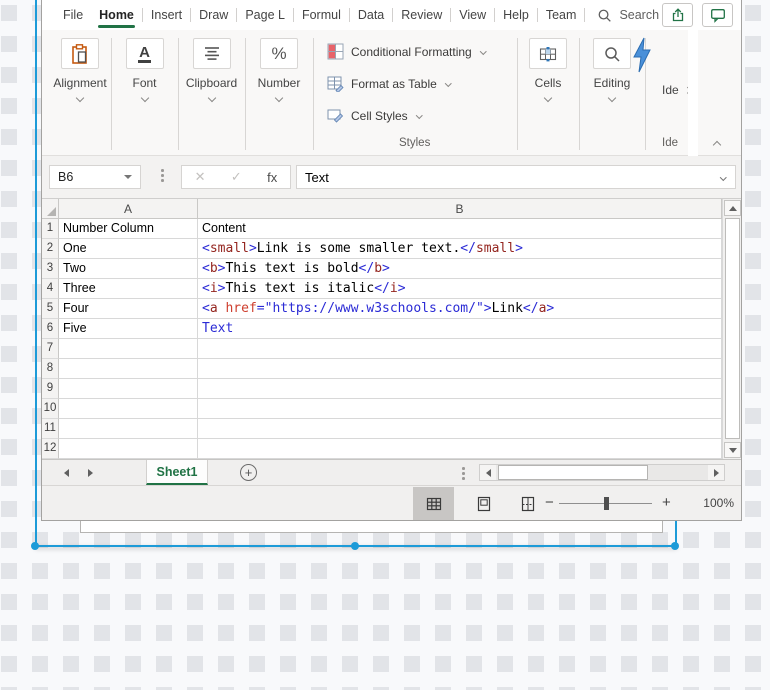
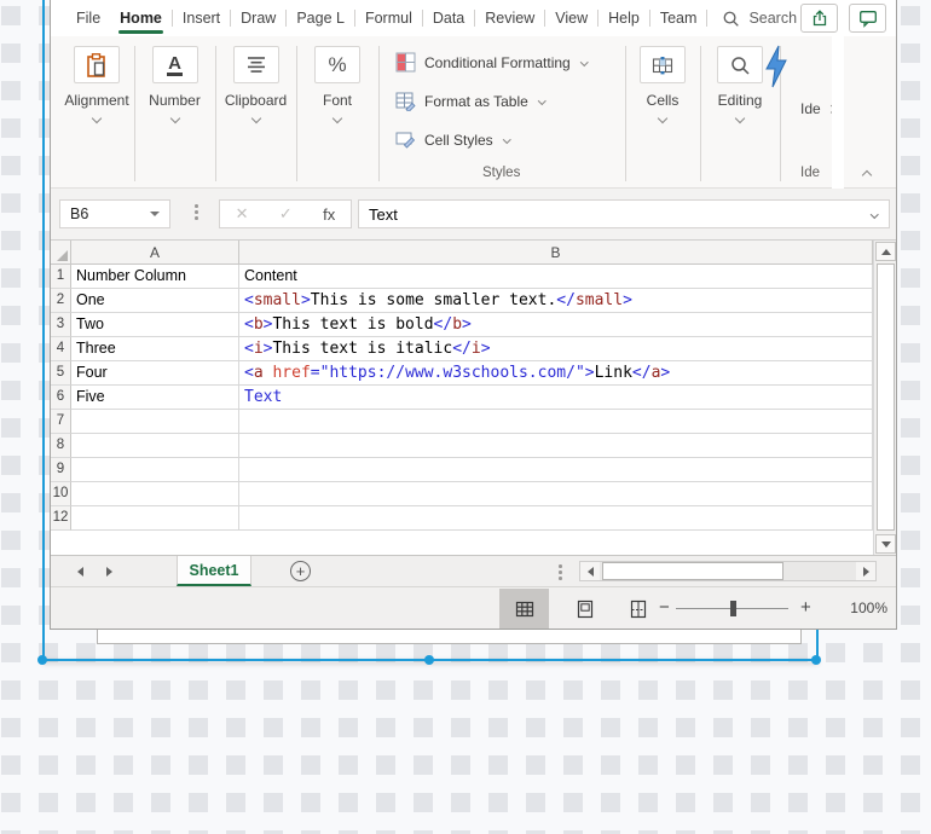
  File
  Home
  Insert
  Draw
  Page L
  Formul
  Data
  Review
  View
  Help
  Team
  Search
  Alignment
  A
- Font
+ Number
  Clipboard
  %
- Number
+ Font
  Conditional Formatting
  Format as Table
  Cell Styles
  Styles
  Cells
  Editing
  Ide
  Ide
  B6
  ✕
  ✓
  fx
  Text
  A
  B
  1
  Number Column
  Content
  2
  One
- <small>Link is some smaller text.</small>
+ <small>This is some smaller text.</small>
  3
  Two
  <b>This text is bold</b>
  4
  Three
  <i>This text is italic</i>
  5
  Four
  <a href="https://www.w3schools.com/">Link</a>
  6
  Five
  Text
  7
  8
  9
  10
- 11
  12
  Sheet1
  +
  −
  +
  100%
